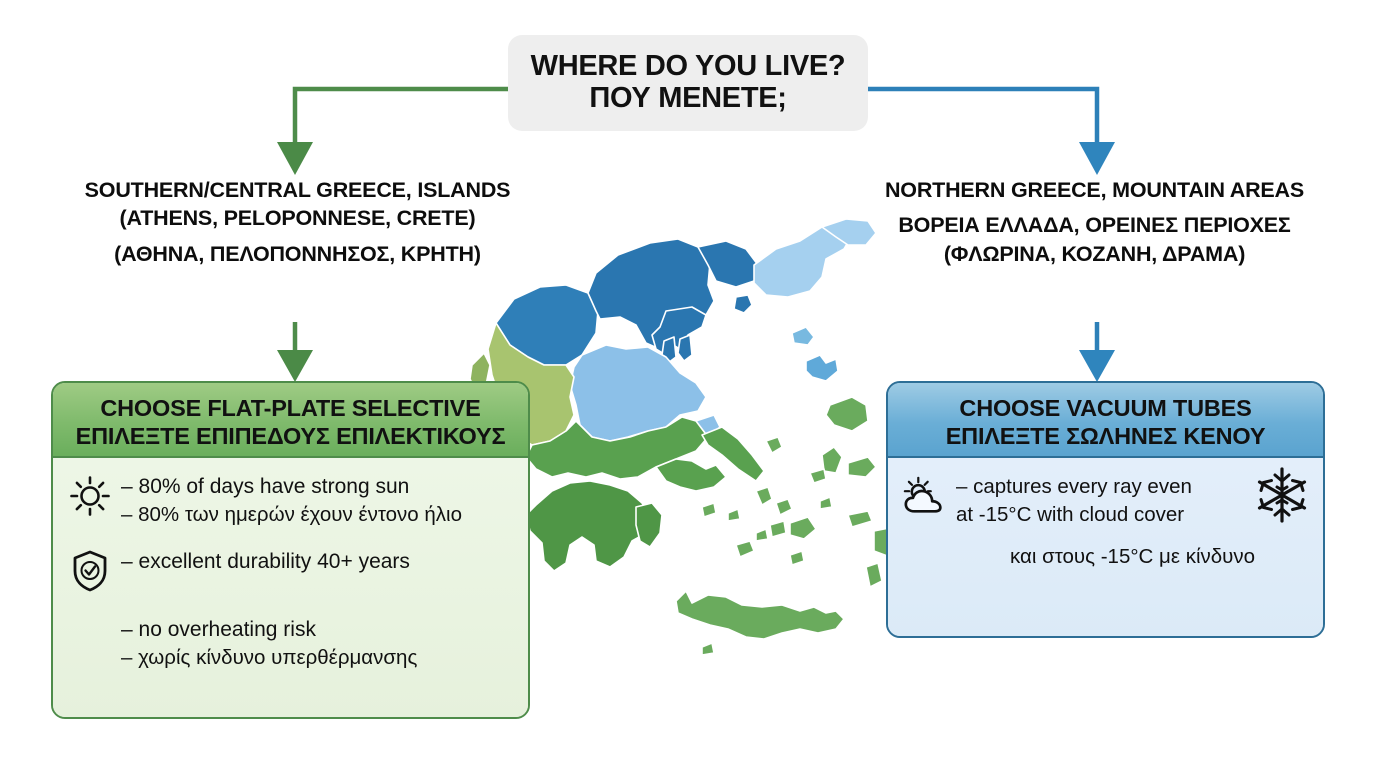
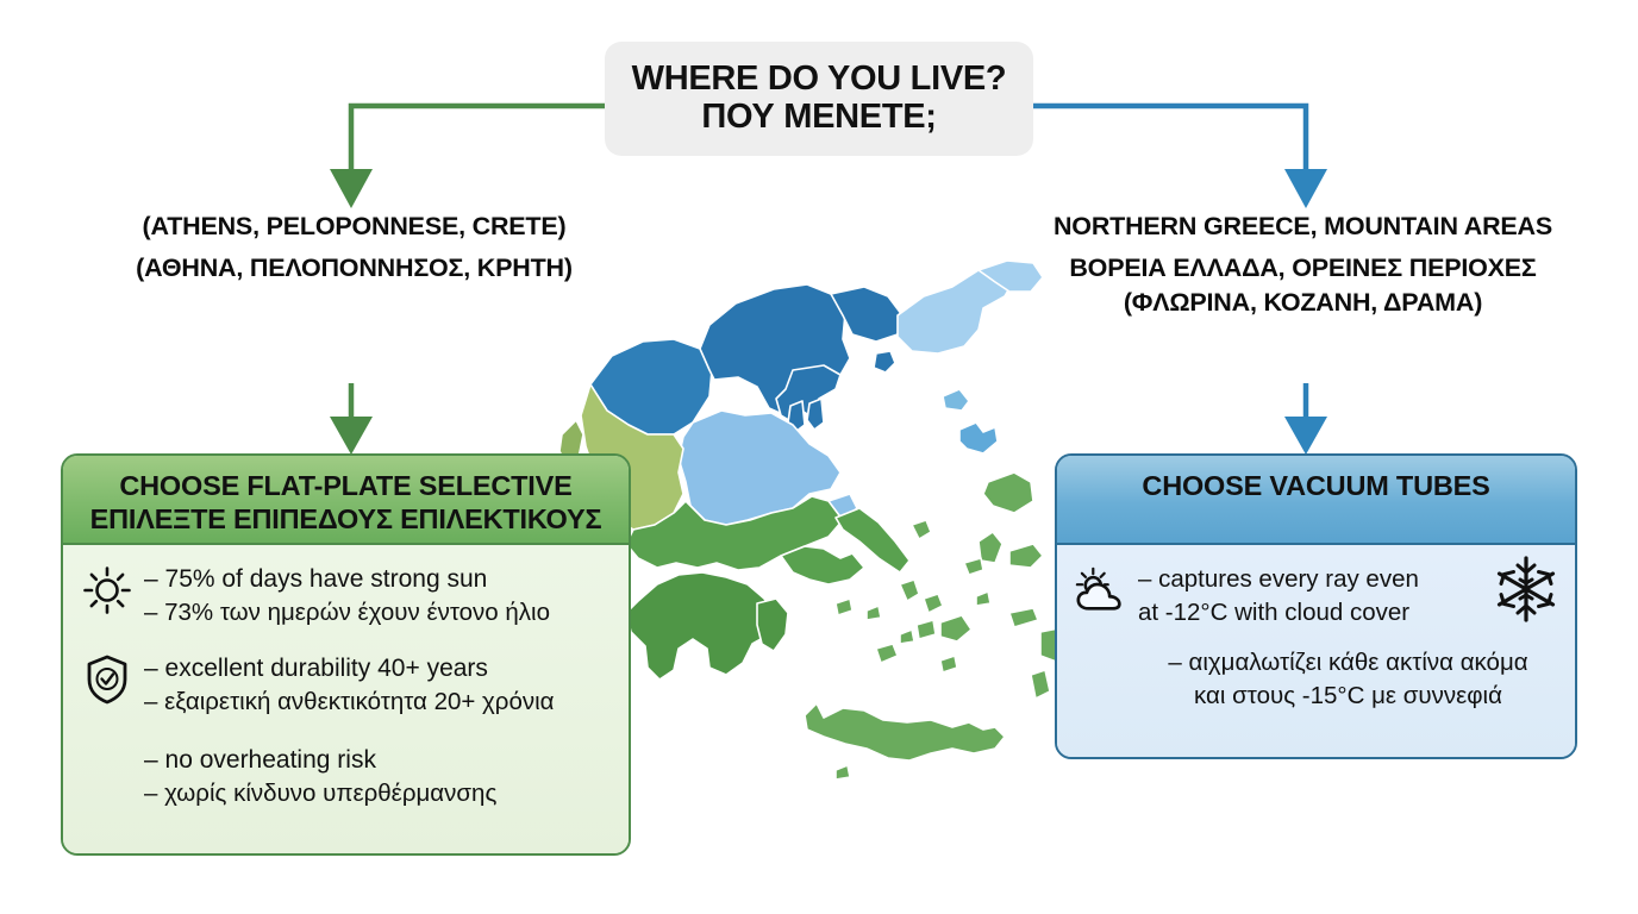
  WHERE DO YOU LIVE?
  ΠΟΥ ΜΕΝΕΤΕ;
- SOUTHERN/CENTRAL GREECE, ISLANDS
  (ATHENS, PELOPONNESE, CRETE)
  (ΑΘΗΝΑ, ΠΕΛΟΠΟΝΝΗΣΟΣ, ΚΡΗΤΗ)
  NORTHERN GREECE, MOUNTAIN AREAS
  ΒΟΡΕΙΑ ΕΛΛΑΔΑ, ΟΡΕΙΝΕΣ ΠΕΡΙΟΧΕΣ
  (ΦΛΩΡΙΝΑ, ΚΟΖΑΝΗ, ΔΡΑΜΑ)
  CHOOSE FLAT-PLATE SELECTIVE
  ΕΠΙΛΕΞΤΕ ΕΠΙΠΕΔΟΥΣ ΕΠΙΛΕΚΤΙΚΟΥΣ
- – 80% of days have strong sun
+ – 75% of days have strong sun
- – 80% των ημερών έχουν έντονο ήλιο
+ – 73% των ημερών έχουν έντονο ήλιο
  – excellent durability 40+ years
+ – εξαιρετική ανθεκτικότητα 20+ χρόνια
  – no overheating risk
  – χωρίς κίνδυνο υπερθέρμανσης
  CHOOSE VACUUM TUBES
- ΕΠΙΛΕΞΤΕ ΣΩΛΗΝΕΣ ΚΕΝΟΥ
  – captures every ray even
- at -15°C with cloud cover
+ at -12°C with cloud cover
+ – αιχμαλωτίζει κάθε ακτίνα ακόμα
- και στους -15°C με κίνδυνο
+ και στους -15°C με συννεφιά
